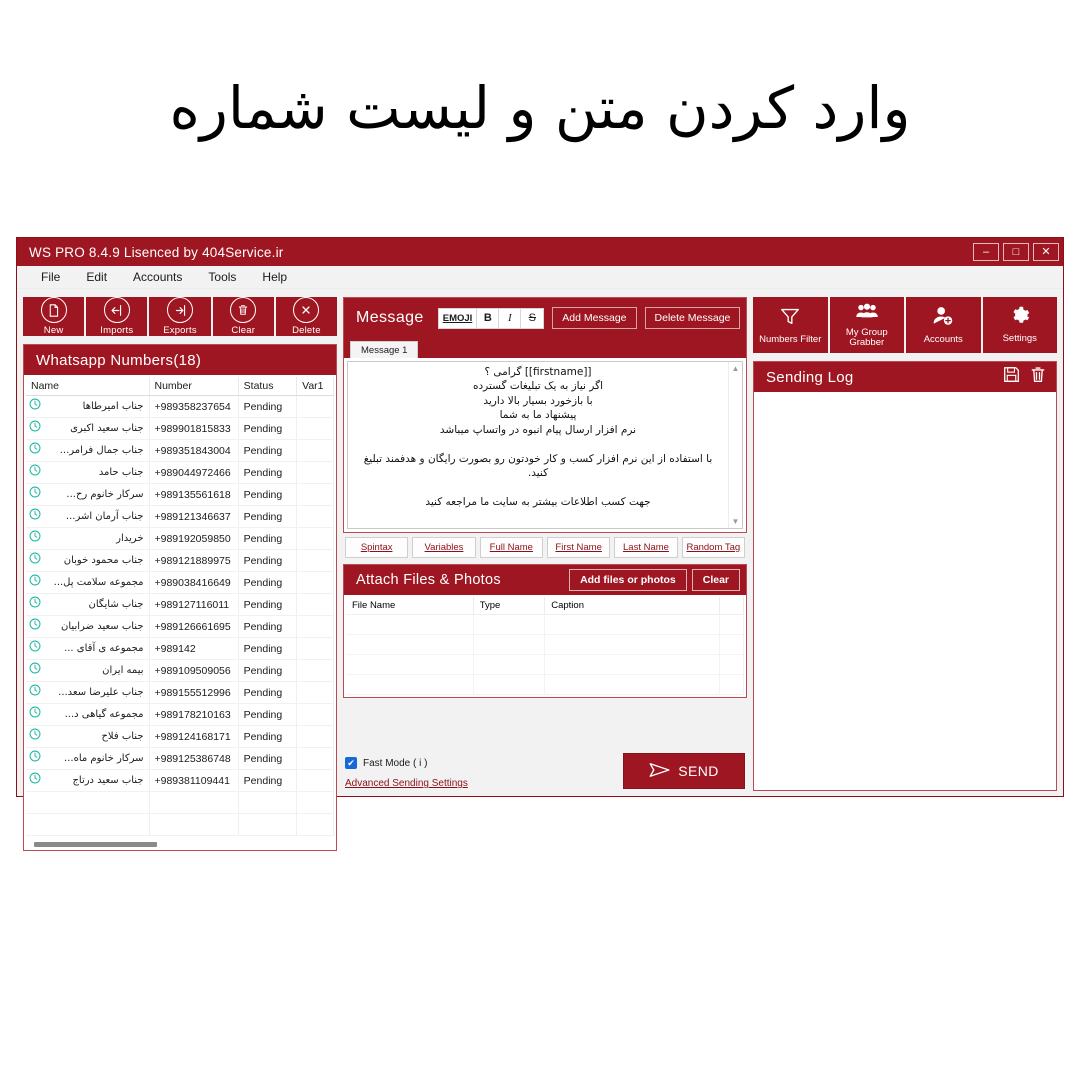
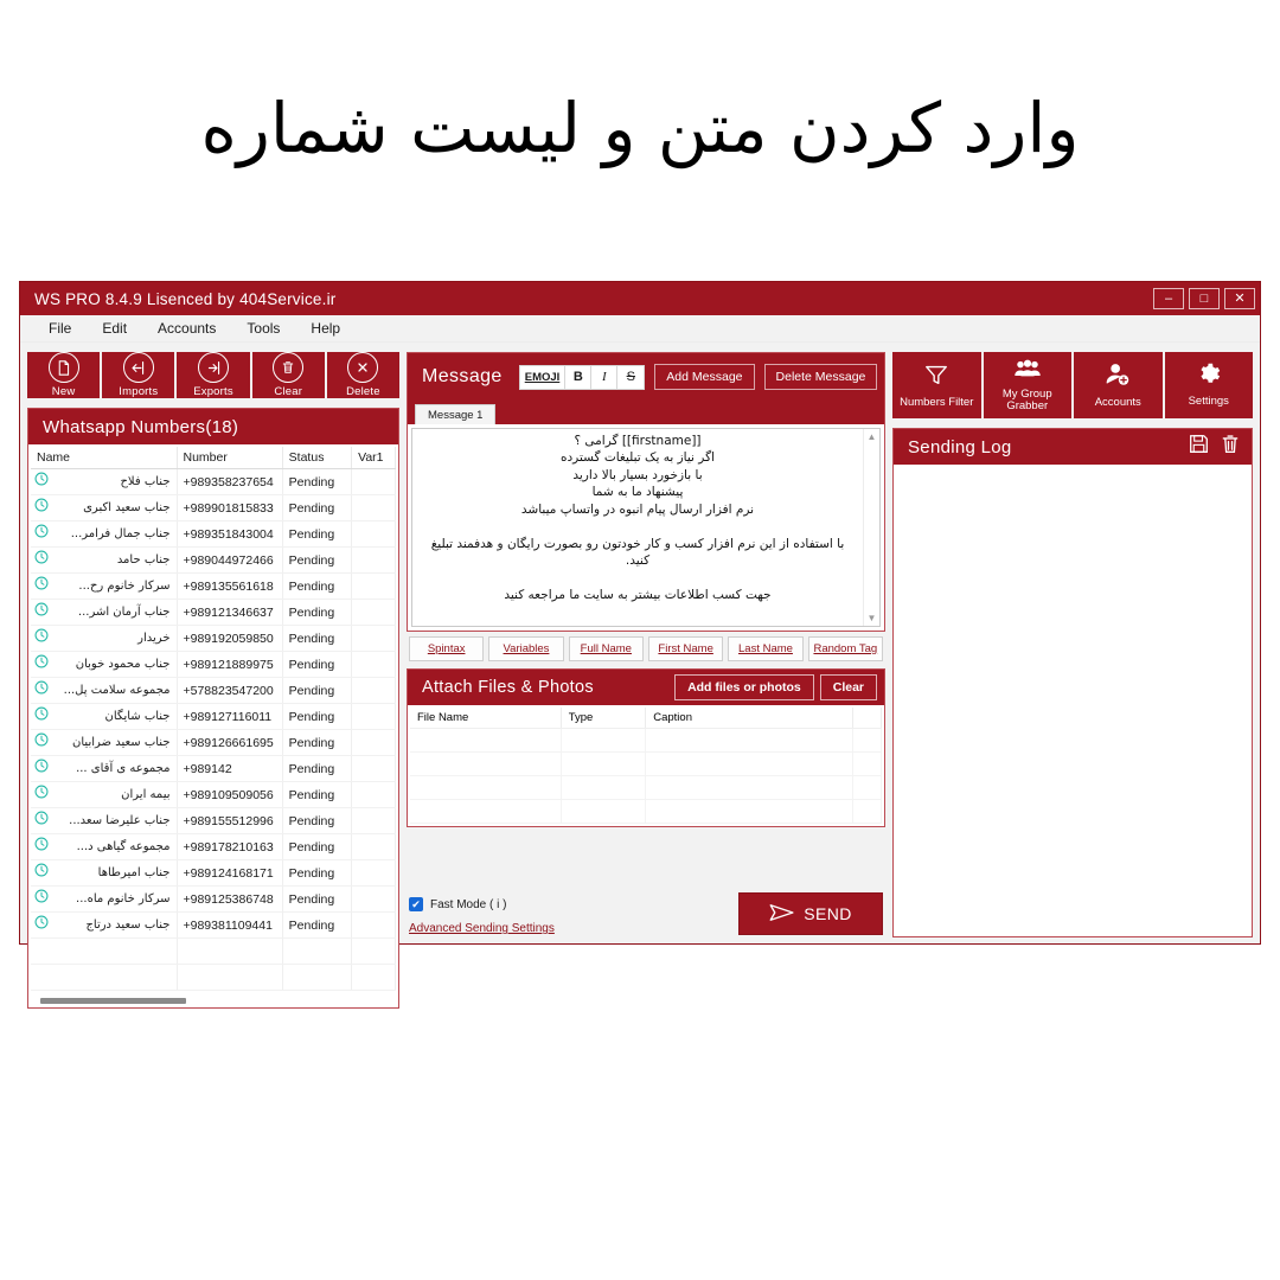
  وارد کردن متن و لیست شماره
  WS PRO 8.4.9 Lisenced by 404Service.ir
  –
  □
  ✕
  File
  Edit
  Accounts
  Tools
  Help
  New
  Imports
  Exports
  Clear
  Delete
  Whatsapp Numbers(18)
  Name	Number	Status	Var1
- جناب امیرطاها	+989358237654	Pending
+ جناب فلاح	+989358237654	Pending
  جناب سعید اکبری	+989901815833	Pending
  جناب جمال فرامر...	+989351843004	Pending
  جناب حامد	+989044972466	Pending
  سرکار خانوم رح...	+989135561618	Pending
  جناب آرمان اشر...	+989121346637	Pending
  خریدار	+989192059850	Pending
  جناب محمود خوبان	+989121889975	Pending
- مجموعه سلامت پل...	+989038416649	Pending
+ مجموعه سلامت پل...	+578823547200	Pending
  جناب شایگان	+989127116011	Pending
  جناب سعید ضرابیان	+989126661695	Pending
  مجموعه ی آقای ...	+989142	Pending
  بیمه ایران	+989109509056	Pending
  جناب علیرضا سعد...	+989155512996	Pending
  مجموعه گیاهی د...	+989178210163	Pending
- جناب فلاح	+989124168171	Pending
+ جناب امیرطاها	+989124168171	Pending
  سرکار خانوم ماه...	+989125386748	Pending
  جناب سعید درتاج	+989381109441	Pending
  Message
  EMOJI
  B
  I
  S
  Add Message
  Delete Message
  Message 1
  [[firstname]] گرامی ؟
  اگر نیاز به یک تبلیغات گسترده
  با بازخورد بسیار بالا دارید
  پیشنهاد ما به شما
  نرم افزار ارسال پیام انبوه در واتساپ میباشد
  با استفاده از این نرم افزار کسب و کار خودتون رو بصورت رایگان و هدفمند تبلیغ کنید.
  جهت کسب اطلاعات بیشتر به سایت ما مراجعه کنید
  ▲
  ▼
  Spintax
  Variables
  Full Name
  First Name
  Last Name
  Random Tag
  Attach Files & Photos
  Add files or photos
  Clear
  File Name	Type	Caption
  ✔
  Fast Mode ( i )
  Advanced Sending Settings
  SEND
  Numbers Filter
  My Group Grabber
  Accounts
  Settings
  Sending Log
